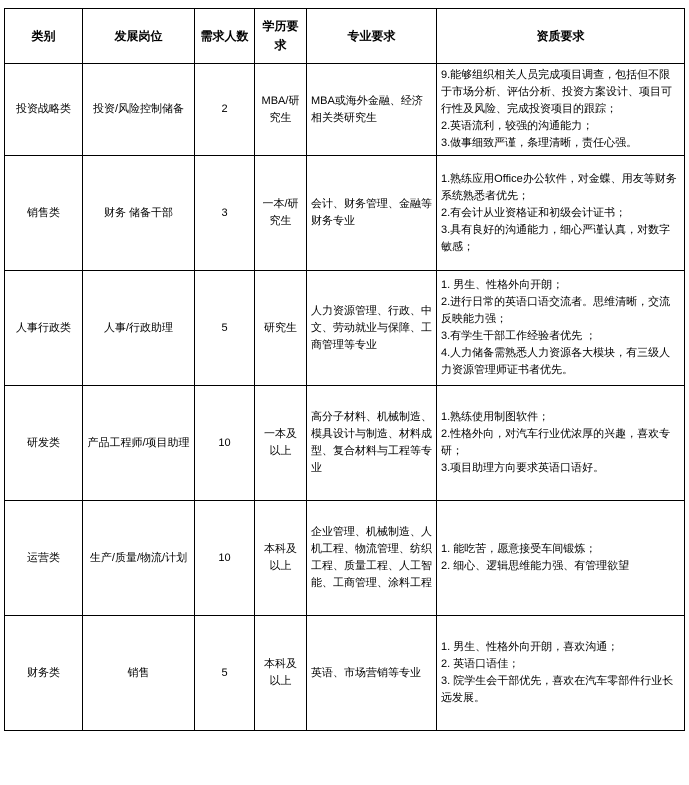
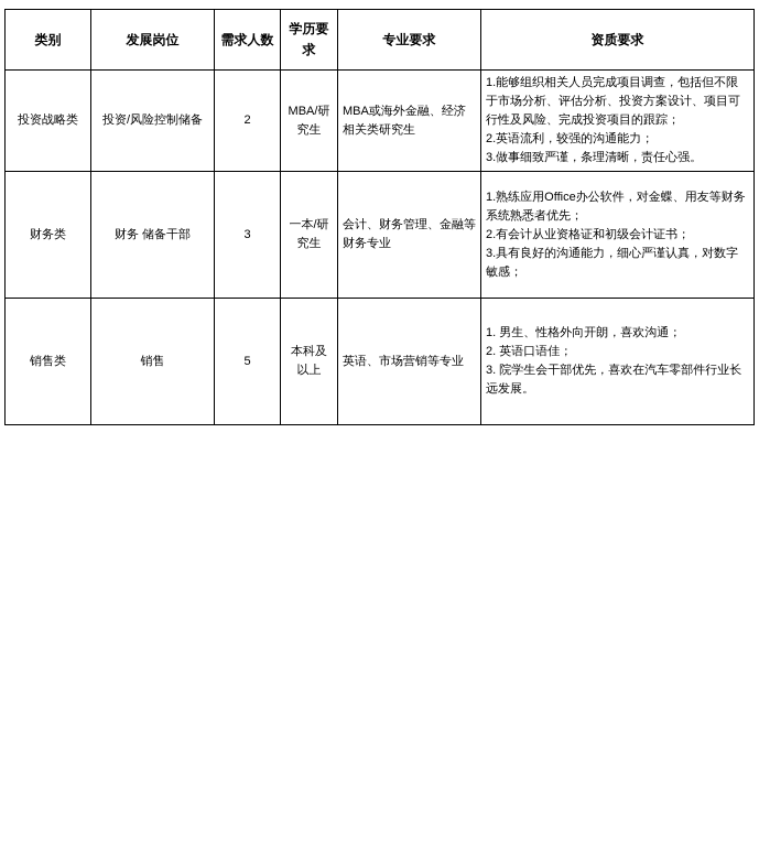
  类别	发展岗位	需求人数	学历要求	专业要求	资质要求
- 投资战略类	投资/风险控制储备	2	MBA/研究生	MBA或海外金融、经济相关类研究生	9.能够组织相关人员完成项目调查，包括但不限于市场分析、评估分析、投资方案设计、项目可行性及风险、完成投资项目的跟踪； 2.英语流利，较强的沟通能力； 3.做事细致严谨，条理清晰，责任心强。
+ 投资战略类	投资/风险控制储备	2	MBA/研究生	MBA或海外金融、经济相关类研究生	1.能够组织相关人员完成项目调查，包括但不限于市场分析、评估分析、投资方案设计、项目可行性及风险、完成投资项目的跟踪； 2.英语流利，较强的沟通能力； 3.做事细致严谨，条理清晰，责任心强。
- 销售类	财务 储备干部	3	一本/研究生	会计、财务管理、金融等财务专业	1.熟练应用Office办公软件，对金蝶、用友等财务系统熟悉者优先； 2.有会计从业资格证和初级会计证书； 3.具有良好的沟通能力，细心严谨认真，对数字敏感；
+ 财务类	财务 储备干部	3	一本/研究生	会计、财务管理、金融等财务专业	1.熟练应用Office办公软件，对金蝶、用友等财务系统熟悉者优先； 2.有会计从业资格证和初级会计证书； 3.具有良好的沟通能力，细心严谨认真，对数字敏感；
- 人事行政类	人事/行政助理	5	研究生	人力资源管理、行政、中文、劳动就业与保障、工商管理等专业	1. 男生、性格外向开朗； 2.进行日常的英语口语交流者。思维清晰，交流反映能力强； 3.有学生干部工作经验者优先 ； 4.人力储备需熟悉人力资源各大模块，有三级人力资源管理师证书者优先。
- 研发类	产品工程师/项目助理	10	一本及以上	高分子材料、机械制造、模具设计与制造、材料成型、复合材料与工程等专业	1.熟练使用制图软件； 2.性格外向，对汽车行业优浓厚的兴趣，喜欢专研； 3.项目助理方向要求英语口语好。
- 运营类	生产/质量/物流/计划	10	本科及以上	企业管理、机械制造、人机工程、物流管理、纺织工程、质量工程、人工智能、工商管理、涂料工程	1. 能吃苦，愿意接受车间锻炼； 2. 细心、逻辑思维能力强、有管理欲望
- 财务类	销售	5	本科及以上	英语、市场营销等专业	1. 男生、性格外向开朗，喜欢沟通； 2. 英语口语佳； 3. 院学生会干部优先，喜欢在汽车零部件行业长远发展。
+ 销售类	销售	5	本科及以上	英语、市场营销等专业	1. 男生、性格外向开朗，喜欢沟通； 2. 英语口语佳； 3. 院学生会干部优先，喜欢在汽车零部件行业长远发展。
